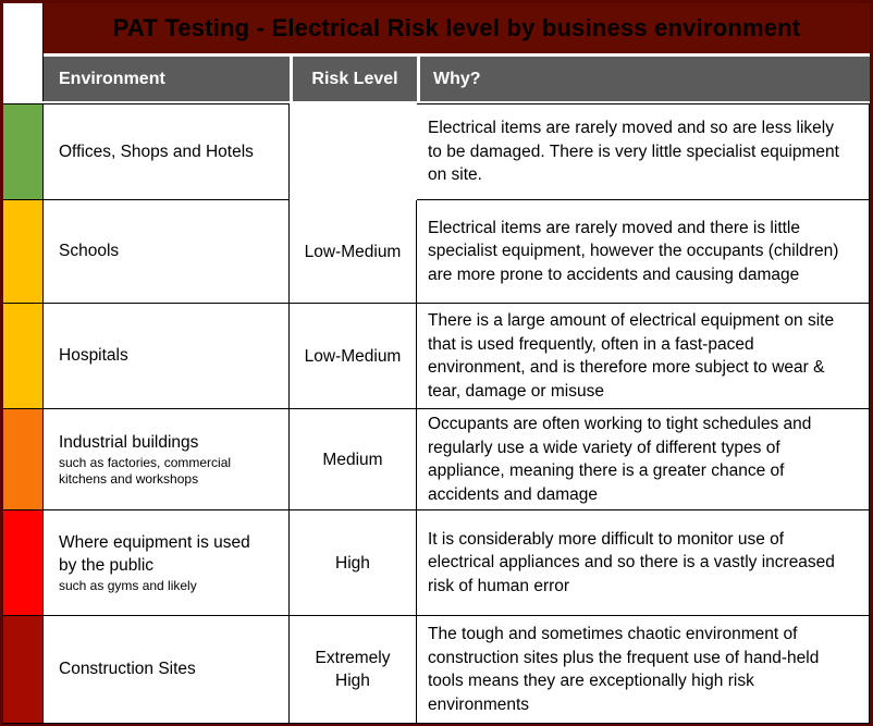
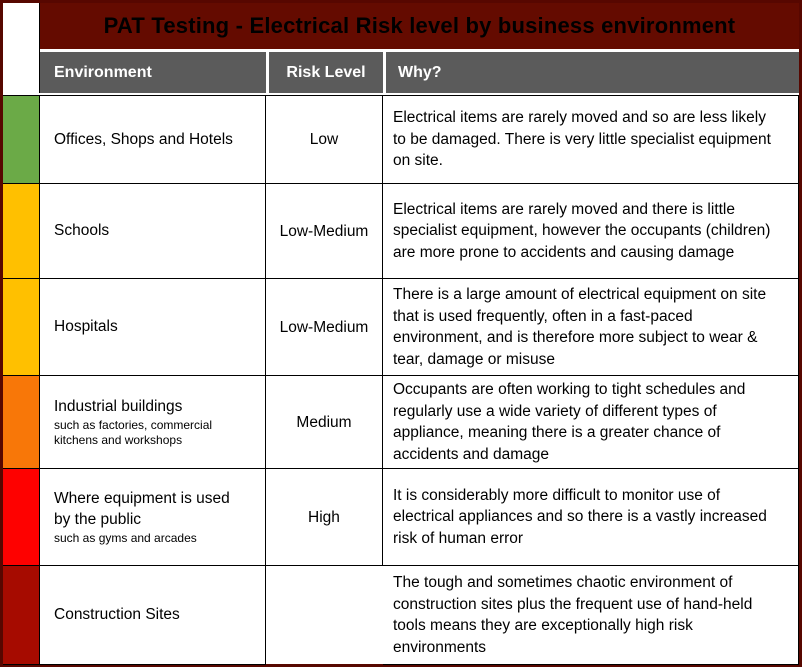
  PAT Testing - Electrical Risk level by business environment
  Environment
  Risk Level
  Why?
  Offices, Shops and Hotels
+ Low
  Electrical items are rarely moved and so are less likely
  to be damaged. There is very little specialist equipment
  on site.
  Schools
  Low-Medium
  Electrical items are rarely moved and there is little
  specialist equipment, however the occupants (children)
  are more prone to accidents and causing damage
  Hospitals
  Low-Medium
  There is a large amount of electrical equipment on site
  that is used frequently, often in a fast-paced
  environment, and is therefore more subject to wear &
  tear, damage or misuse
  Industrial buildings
  such as factories, commercial kitchens and workshops
  Medium
  Occupants are often working to tight schedules and
  regularly use a wide variety of different types of
  appliance, meaning there is a greater chance of
  accidents and damage
  Where equipment is used
  by the public
- such as gyms and likely
+ such as gyms and arcades
  High
  It is considerably more difficult to monitor use of
  electrical appliances and so there is a vastly increased
  risk of human error
  Construction Sites
- Extremely High
  The tough and sometimes chaotic environment of
  construction sites plus the frequent use of hand-held
  tools means they are exceptionally high risk
  environments
